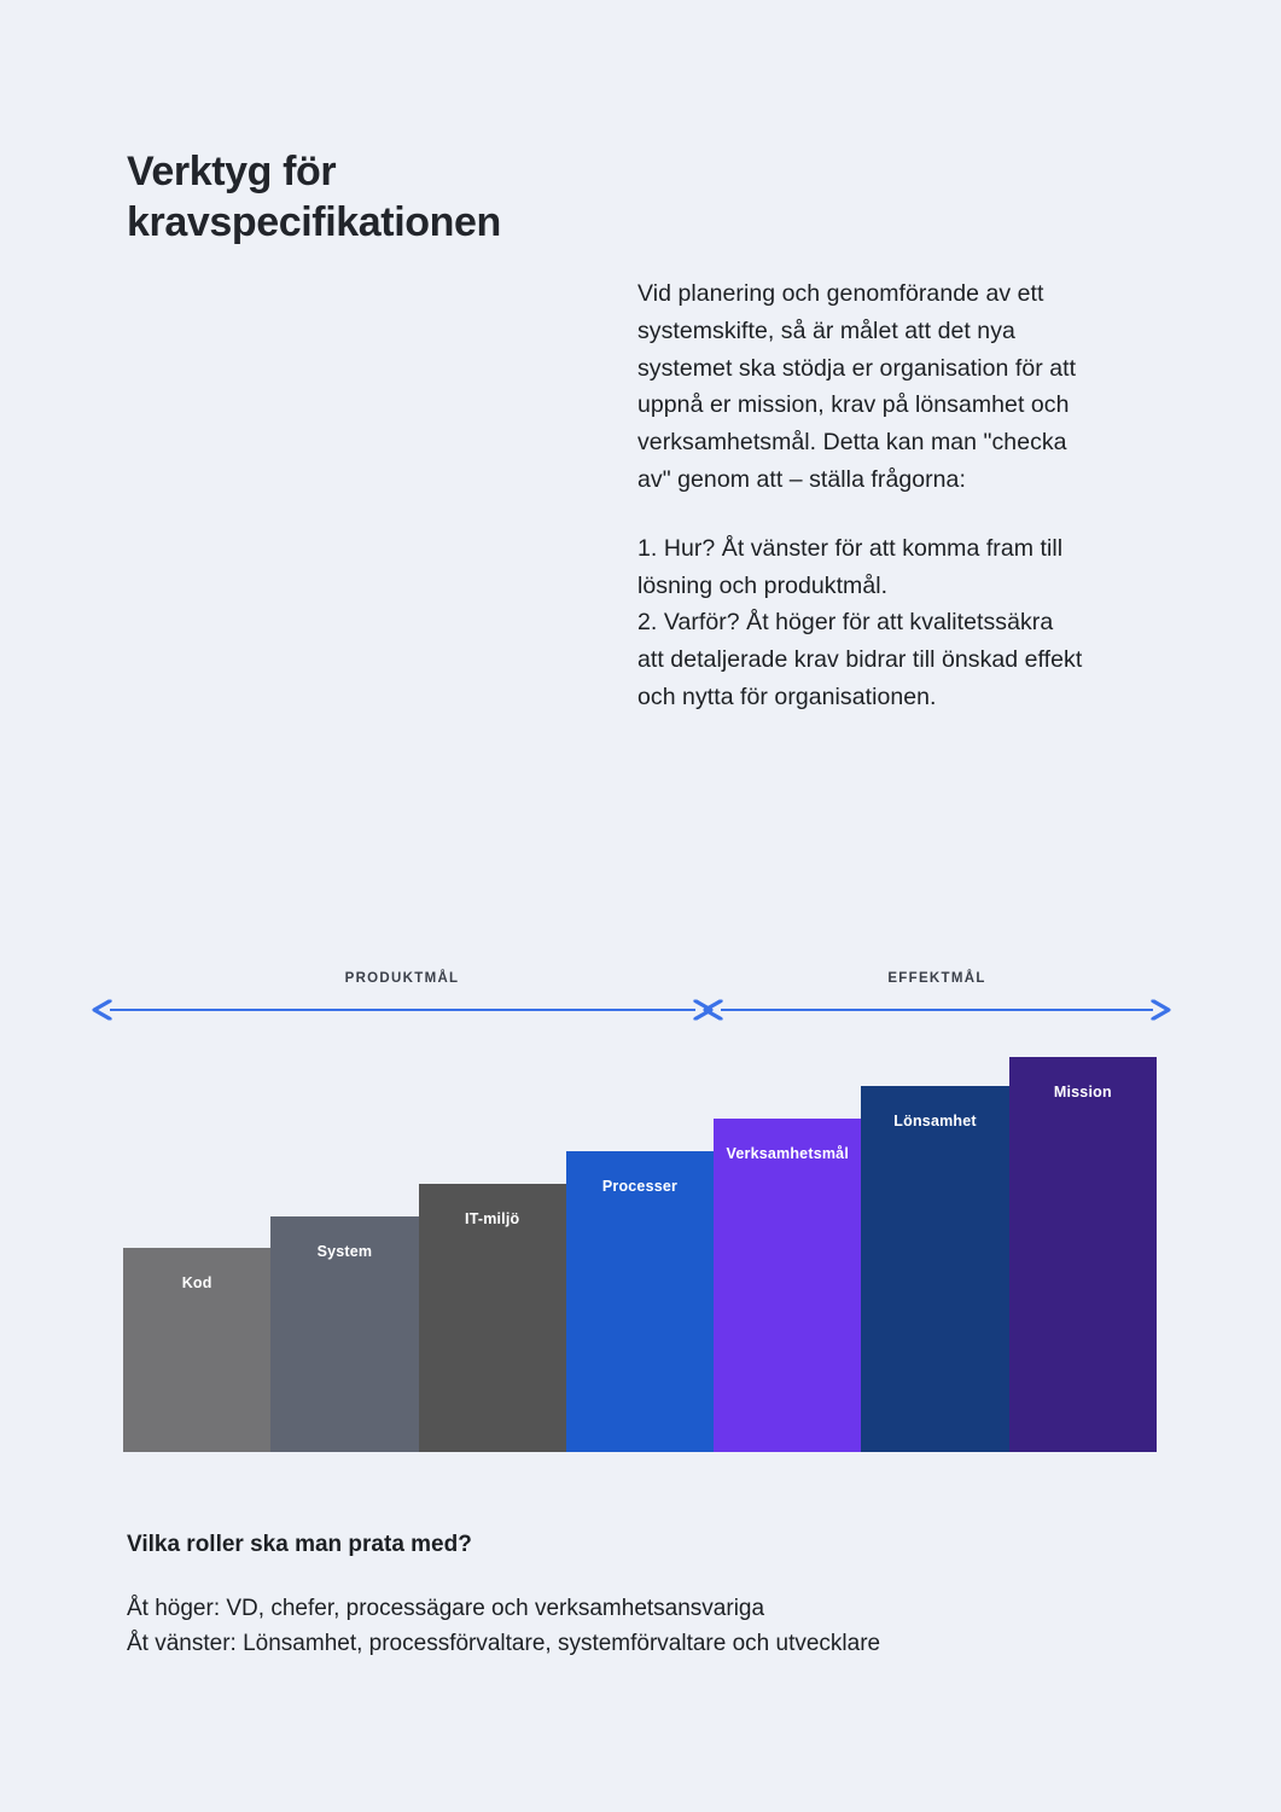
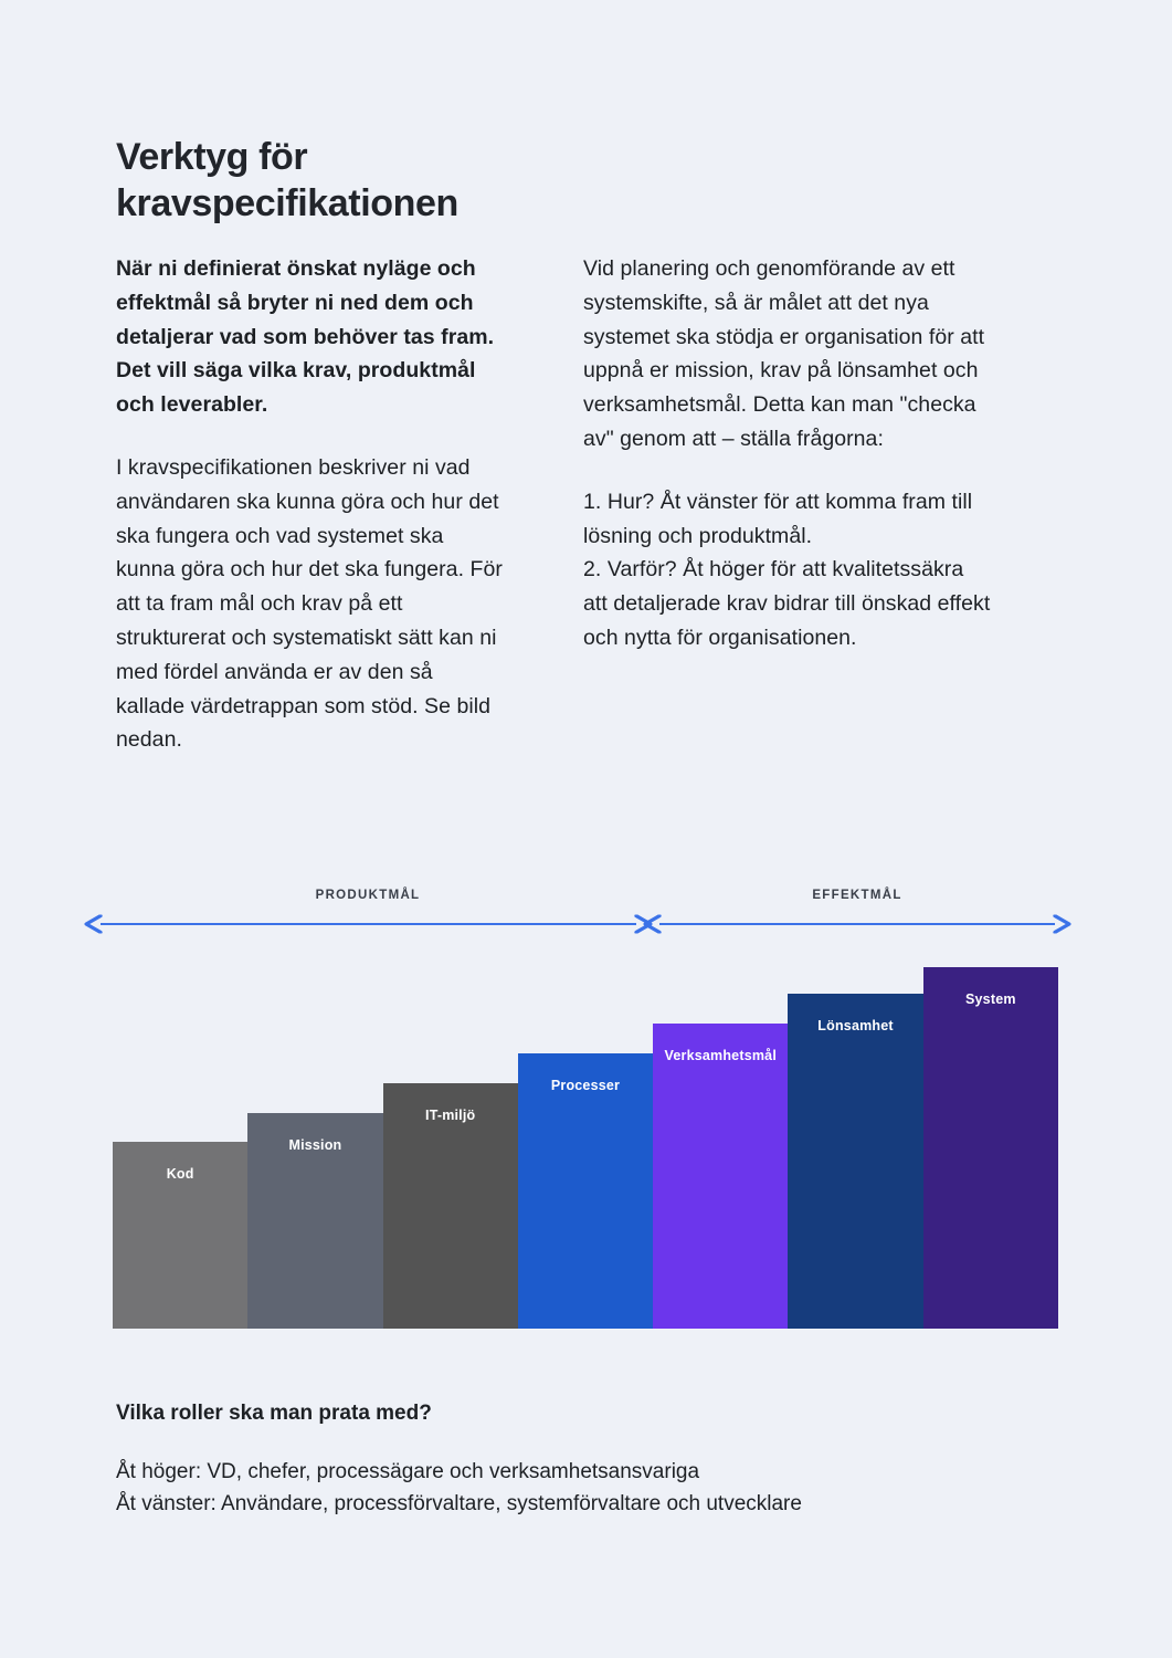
  Verktyg för
  kravspecifikationen
+ När ni definierat önskat nyläge och effektmål så bryter ni ned dem och detaljerar vad som behöver tas fram. Det vill säga vilka krav, produktmål och leverabler.
+ I kravspecifikationen beskriver ni vad användaren ska kunna göra och hur det ska fungera och vad systemet ska kunna göra och hur det ska fungera. För att ta fram mål och krav på ett strukturerat och systematiskt sätt kan ni med fördel använda er av den så kallade värdetrappan som stöd. Se bild nedan.
  Vid planering och genomförande av ett systemskifte, så är målet att det nya systemet ska stödja er organisation för att uppnå er mission, krav på lönsamhet och verksamhetsmål. Detta kan man "checka av" genom att – ställa frågorna:
  1. Hur? Åt vänster för att komma fram till lösning och produktmål.
  2. Varför? Åt höger för att kvalitetssäkra att detaljerade krav bidrar till önskad effekt och nytta för organisationen.
  PRODUKTMÅL
  EFFEKTMÅL
  Kod
- System
+ Mission
  IT-miljö
  Processer
  Verksamhetsmål
  Lönsamhet
- Mission
+ System
  Vilka roller ska man prata med?
  Åt höger: VD, chefer, processägare och verksamhetsansvariga
- Åt vänster: Lönsamhet, processförvaltare, systemförvaltare och utvecklare
+ Åt vänster: Användare, processförvaltare, systemförvaltare och utvecklare
